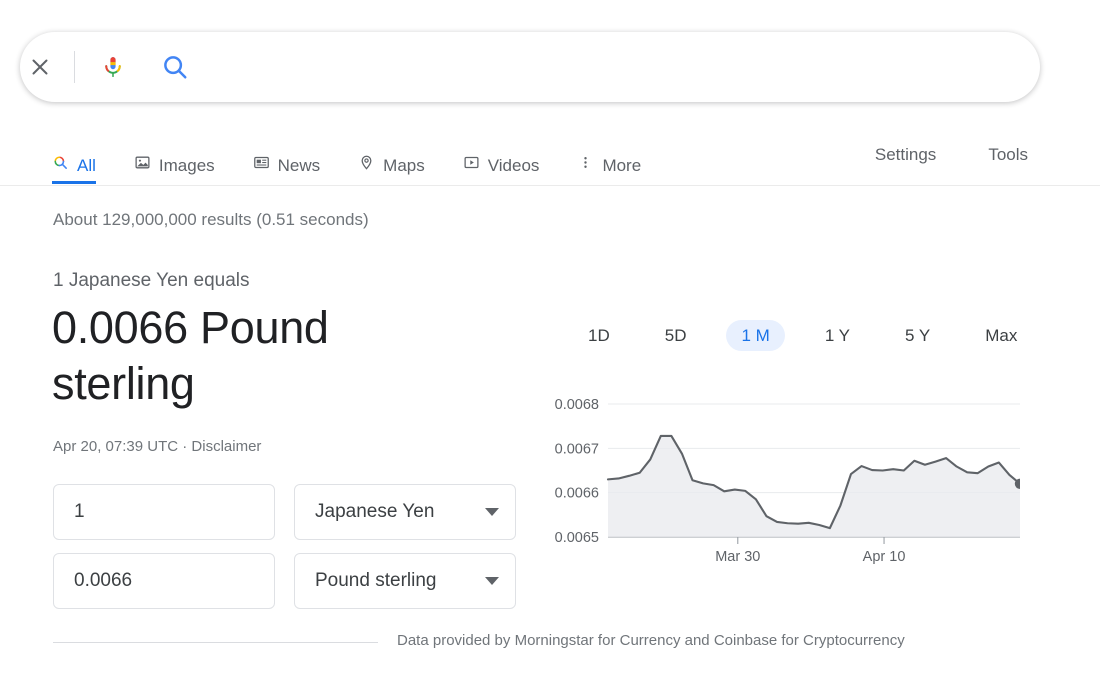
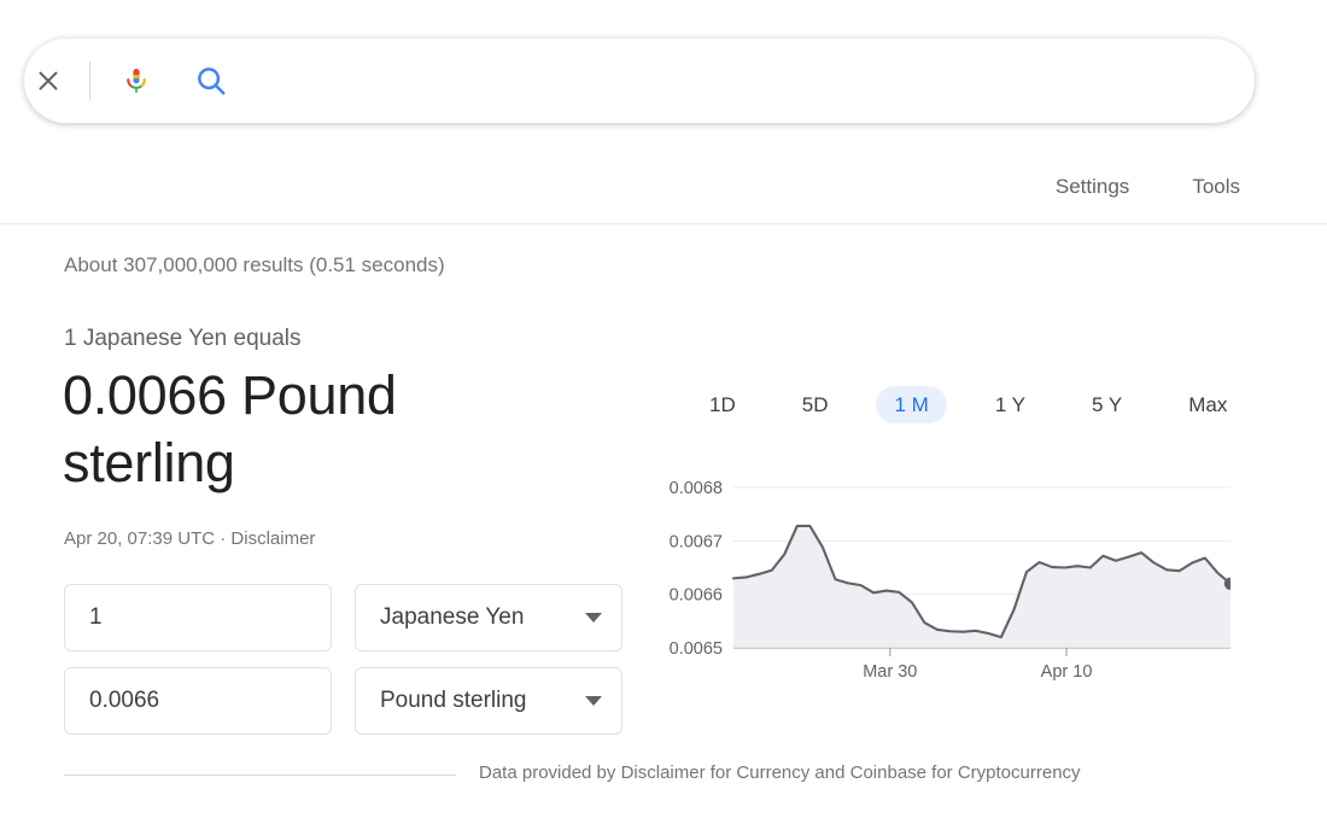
- All
- Images
- News
- Maps
- Videos
- More
  Settings
  Tools
- About 129,000,000 results (0.51 seconds)
+ About 307,000,000 results (0.51 seconds)
  1 Japanese Yen equals
  0.0066 Pound sterling
  Apr 20, 07:39 UTC · Disclaimer
  1
  Japanese Yen
  0.0066
  Pound sterling
  1D
  5D
  1 M
  1 Y
  5 Y
  Max
  0.0065
  0.0066
  0.0067
  0.0068
  Mar 30
  Apr 10
- Data provided by Morningstar for Currency and Coinbase for Cryptocurrency
+ Data provided by Disclaimer for Currency and Coinbase for Cryptocurrency
